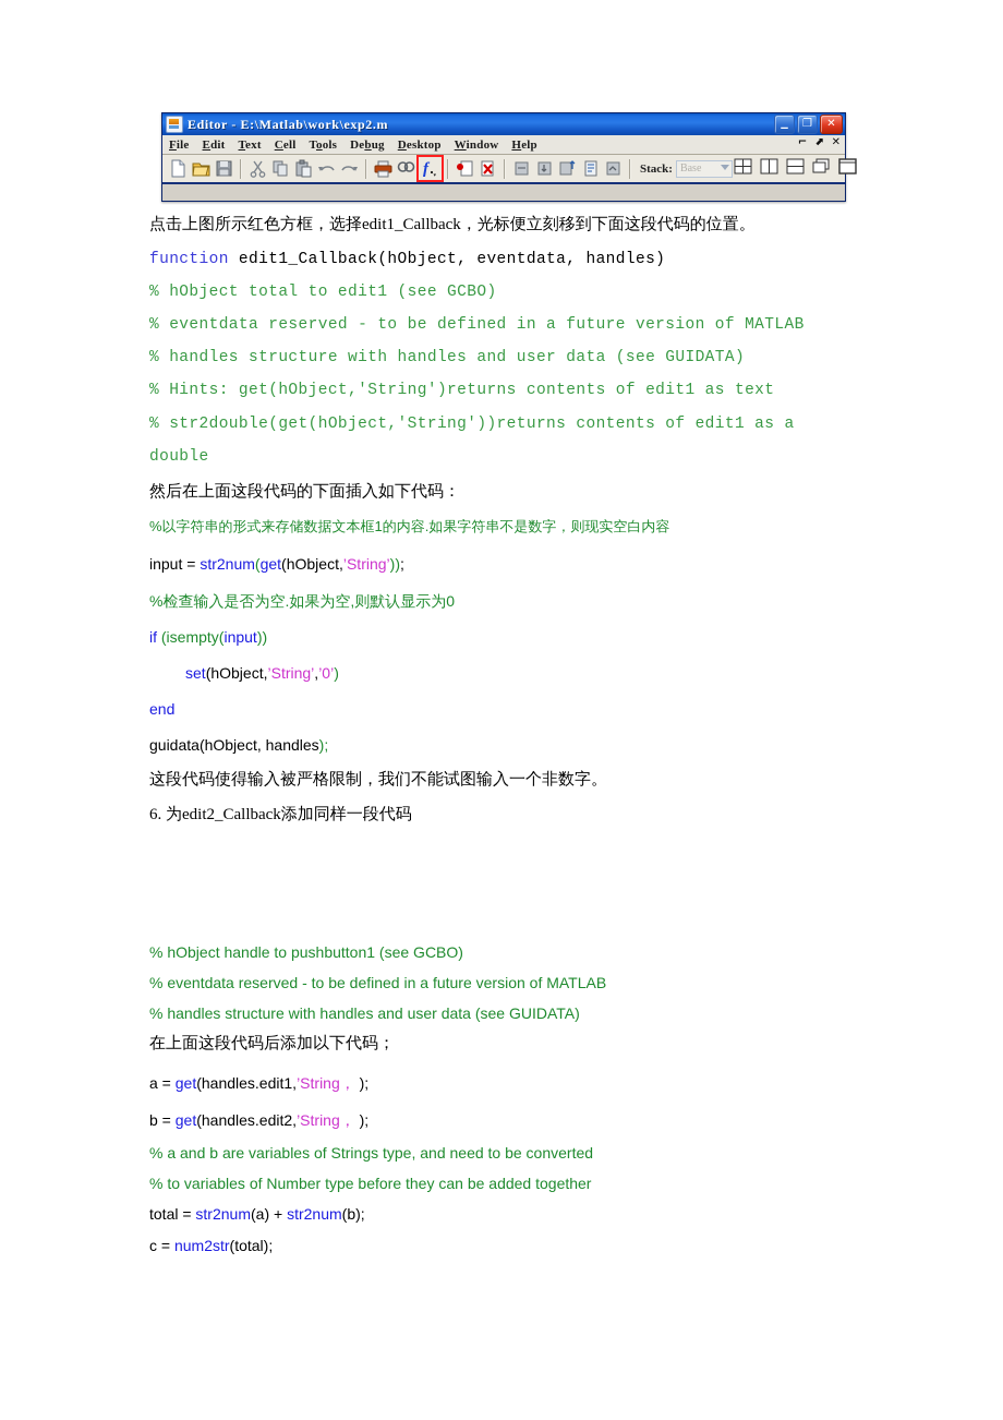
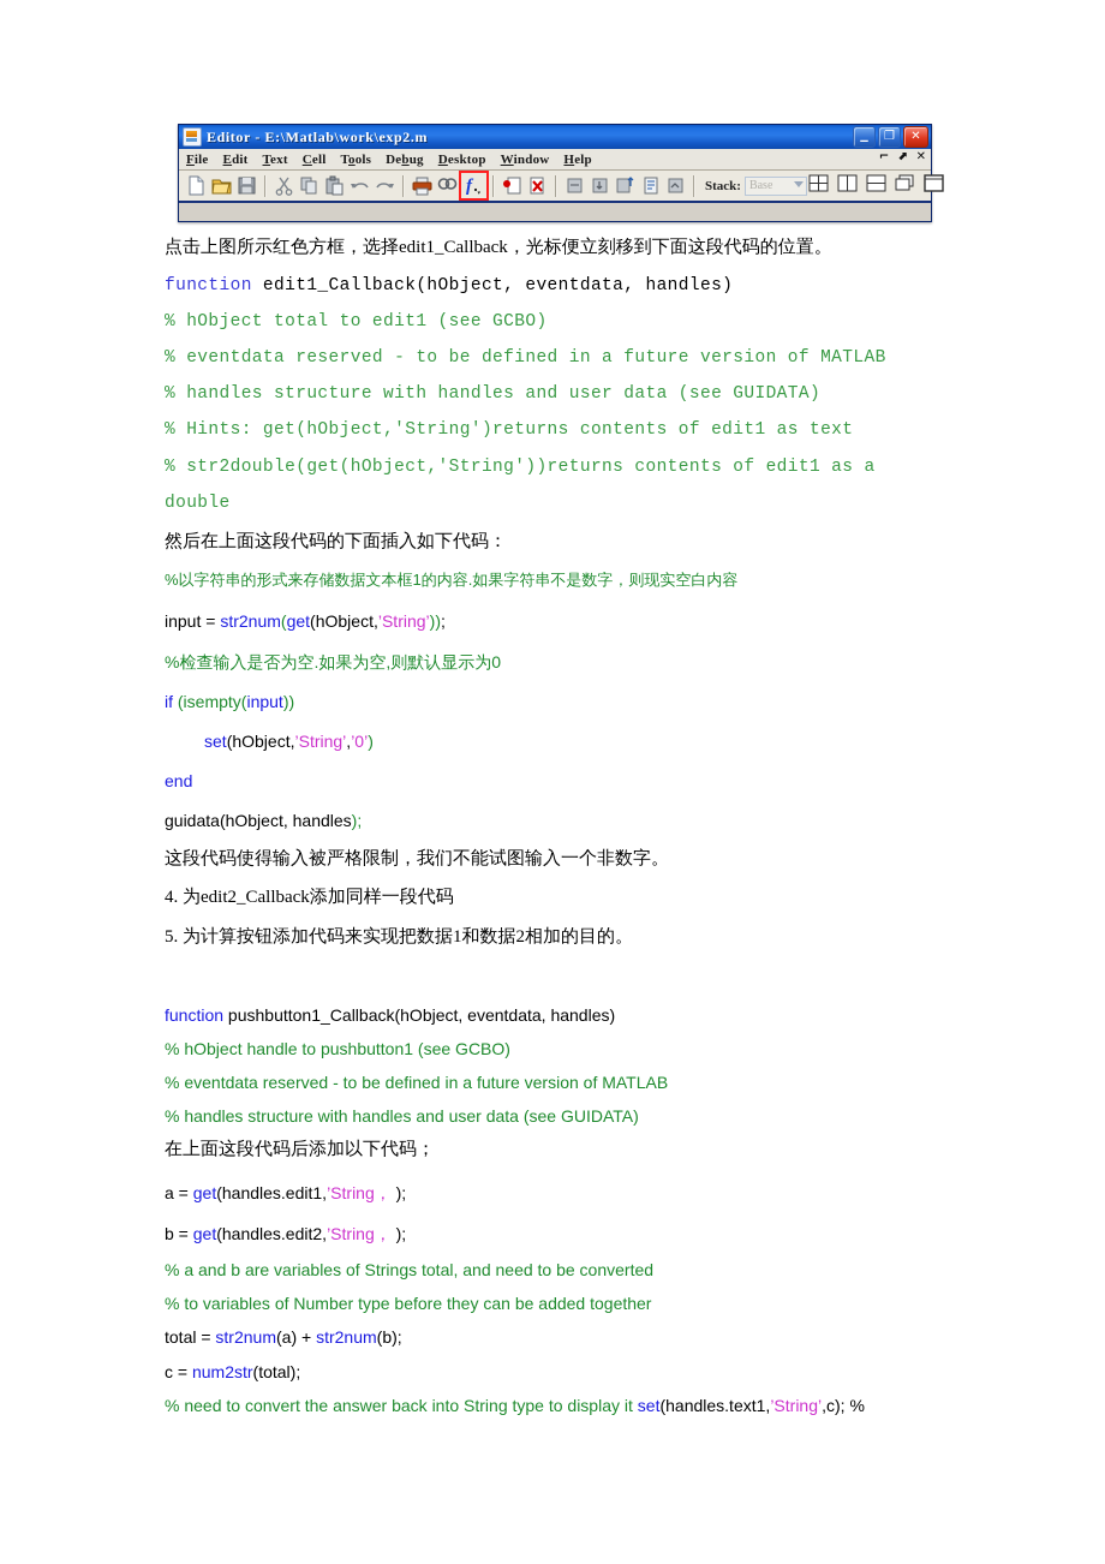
  Editor - E:\Matlab\work\exp2.m
  _
  ❐
  ✕
  File
  Edit
  Text
  Cell
  Tools
  Debug
  Desktop
  Window
  Help
  ⌐
  ⬈
  ✕
  f
  Stack:
  Base
  点击上图所示红色方框，选择edit1_Callback，光标便立刻移到下面这段代码的位置。
  function edit1_Callback(hObject, eventdata, handles)
  % hObject total to edit1 (see GCBO)
  % eventdata reserved - to be defined in a future version of MATLAB
  % handles structure with handles and user data (see GUIDATA)
  % Hints: get(hObject,'String')returns contents of edit1 as text
  % str2double(get(hObject,'String'))returns contents of edit1 as a
  double
  然后在上面这段代码的下面插入如下代码：
  %以字符串的形式来存储数据文本框1的内容.如果字符串不是数字，则现实空白内容
  input = str2num(get(hObject,’String’));
  %检查输入是否为空.如果为空,则默认显示为0
  if (isempty(input))
  set(hObject,’String’,’0’)
  end
  guidata(hObject, handles);
  这段代码使得输入被严格限制，我们不能试图输入一个非数字。
- 6. 为edit2_Callback添加同样一段代码
+ 4. 为edit2_Callback添加同样一段代码
+ 5. 为计算按钮添加代码来实现把数据1和数据2相加的目的。
+ function pushbutton1_Callback(hObject, eventdata, handles)
  % hObject handle to pushbutton1 (see GCBO)
  % eventdata reserved - to be defined in a future version of MATLAB
  % handles structure with handles and user data (see GUIDATA)
  在上面这段代码后添加以下代码；
  a = get(handles.edit1,’String， );
  b = get(handles.edit2,’String， );
- % a and b are variables of Strings type, and need to be converted
+ % a and b are variables of Strings total, and need to be converted
  % to variables of Number type before they can be added together
  total = str2num(a) + str2num(b);
  c = num2str(total);
+ % need to convert the answer back into String type to display it set(handles.text1,’String’,c); %
